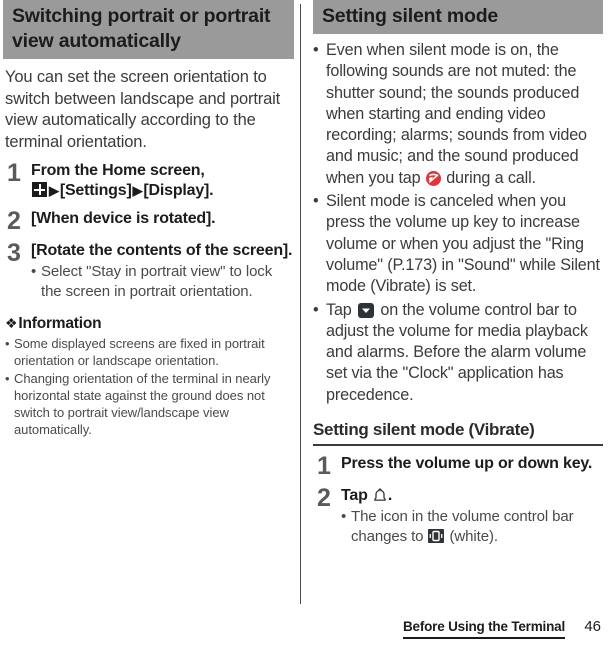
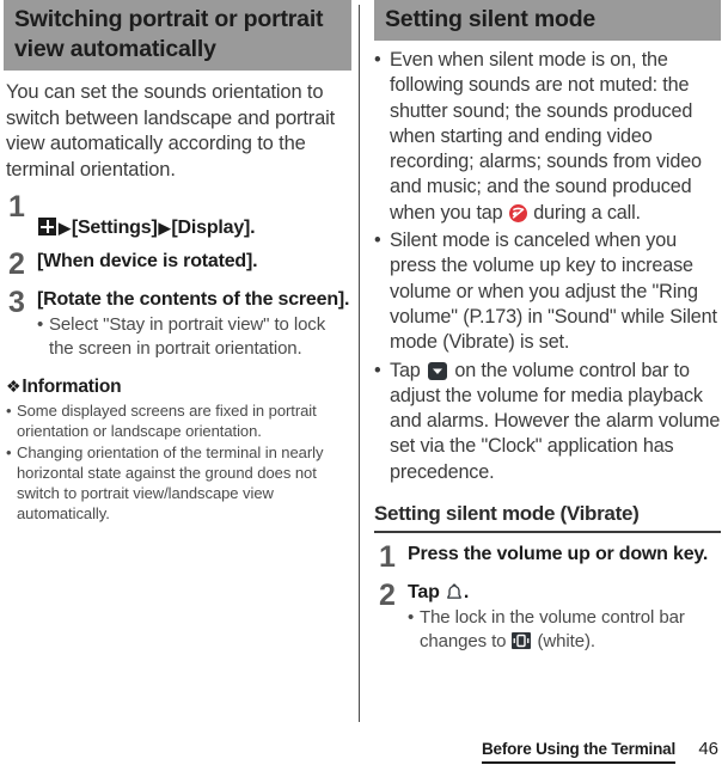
  Switching portrait or portrait view automatically
- You can set the screen orientation to switch between landscape and portrait view automatically according to the terminal orientation.
+ You can set the sounds orientation to switch between landscape and portrait view automatically according to the terminal orientation.
  1
- From the Home screen,
  ▶[Settings]▶[Display].
  2
  [When device is rotated].
  3
  [Rotate the contents of the screen].
  • Select "Stay in portrait view" to lock the screen in portrait orientation.
  ❖Information
  • Some displayed screens are fixed in portrait orientation or landscape orientation.
  • Changing orientation of the terminal in nearly horizontal state against the ground does not switch to portrait view/landscape view automatically.
  Setting silent mode
  • Even when silent mode is on, the following sounds are not muted: the shutter sound; the sounds produced when starting and ending video recording; alarms; sounds from video and music; and the sound produced when you tap during a call.
  • Silent mode is canceled when you press the volume up key to increase volume or when you adjust the "Ring volume" (P.173) in "Sound" while Silent mode (Vibrate) is set.
- • Tap on the volume control bar to adjust the volume for media playback and alarms. Before the alarm volume set via the "Clock" application has precedence.
+ • Tap on the volume control bar to adjust the volume for media playback and alarms. However the alarm volume set via the "Clock" application has precedence.
  Setting silent mode (Vibrate)
  1
  Press the volume up or down key.
  2
  Tap .
- • The icon in the volume control bar changes to (white).
+ • The lock in the volume control bar changes to (white).
  Before Using the Terminal
  46
